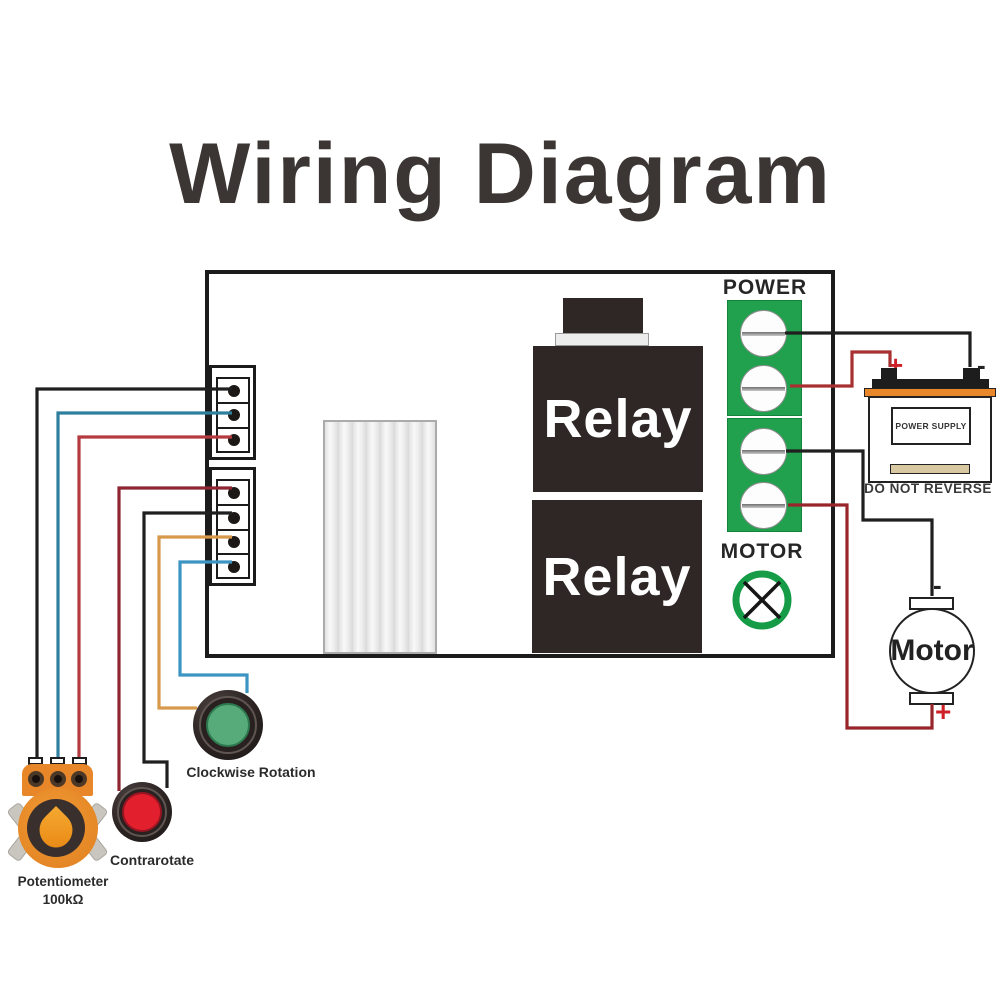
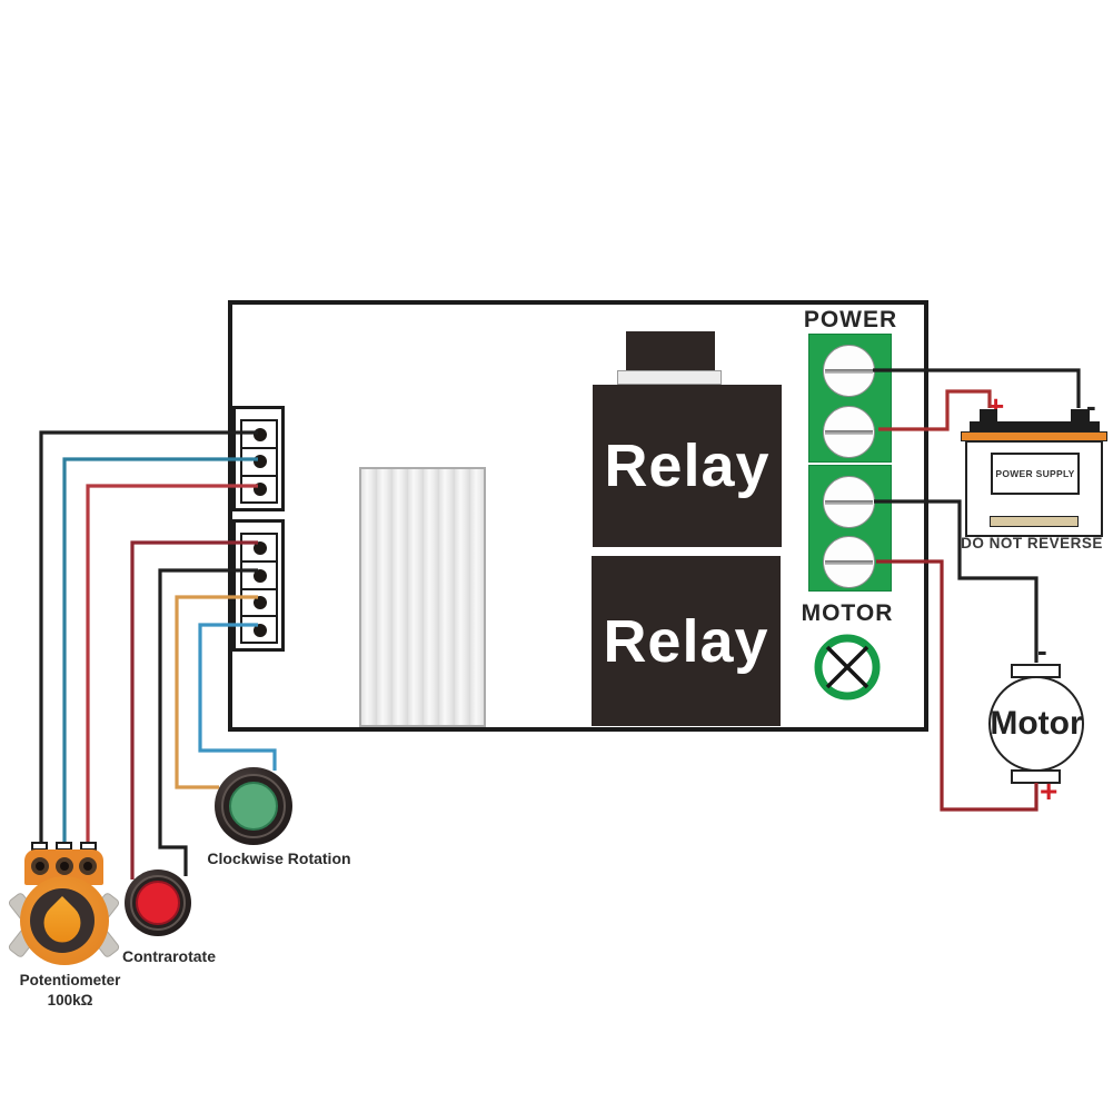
- Wiring Diagram
  Relay
  Relay
  POWER
  MOTOR
  +
  -
  POWER SUPPLY
  DO NOT REVERSE
  -
  Motor
  +
  Clockwise Rotation
  Contrarotate
  Potentiometer
  100kΩ
